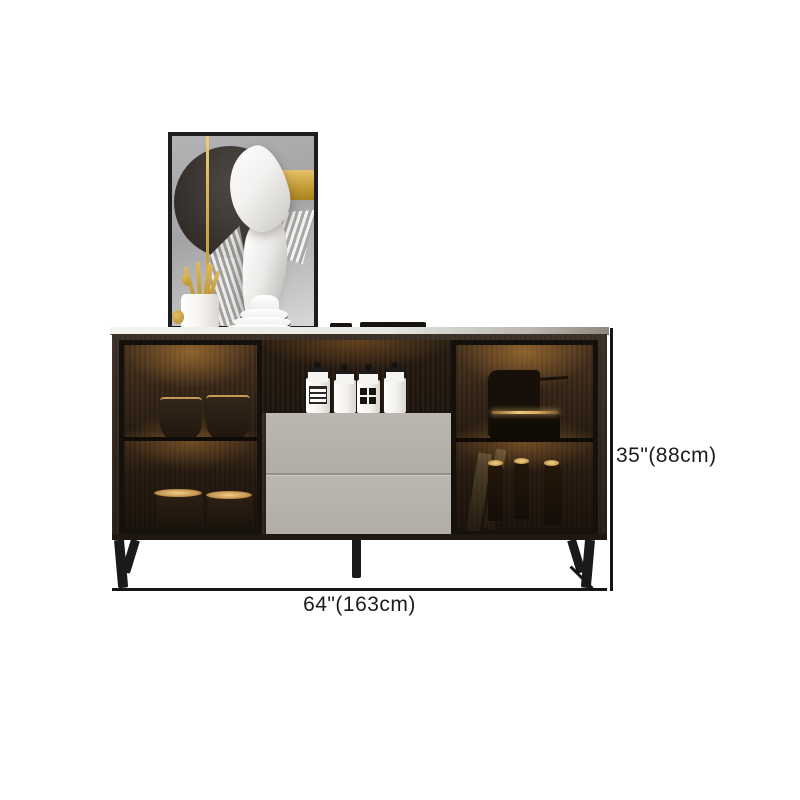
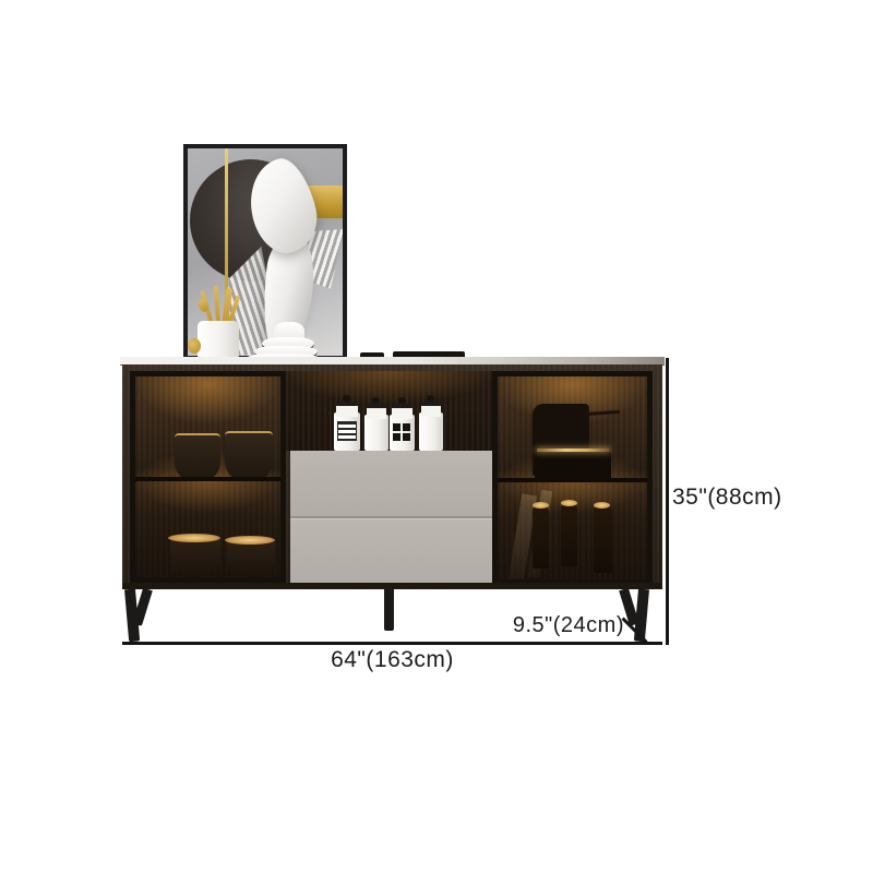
  64"(163cm)
  35"(88cm)
+ 9.5"(24cm)
